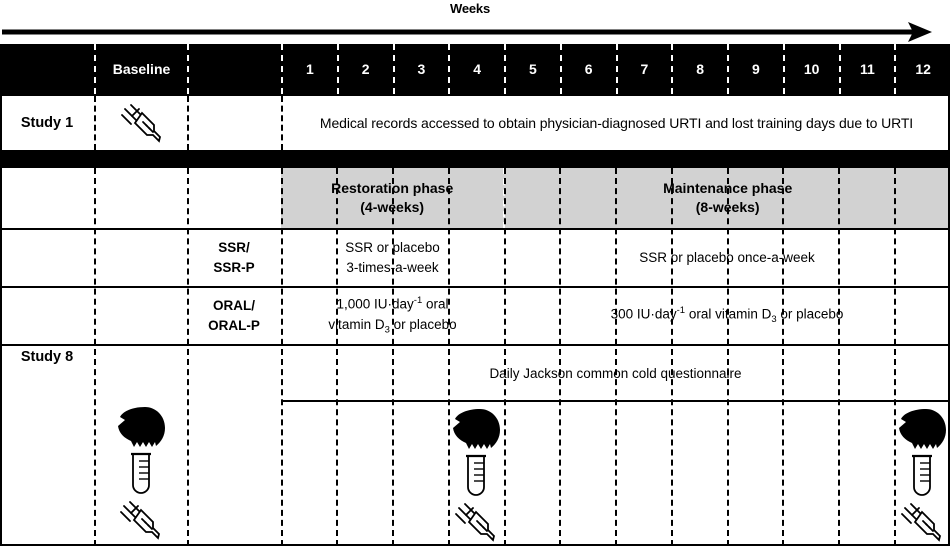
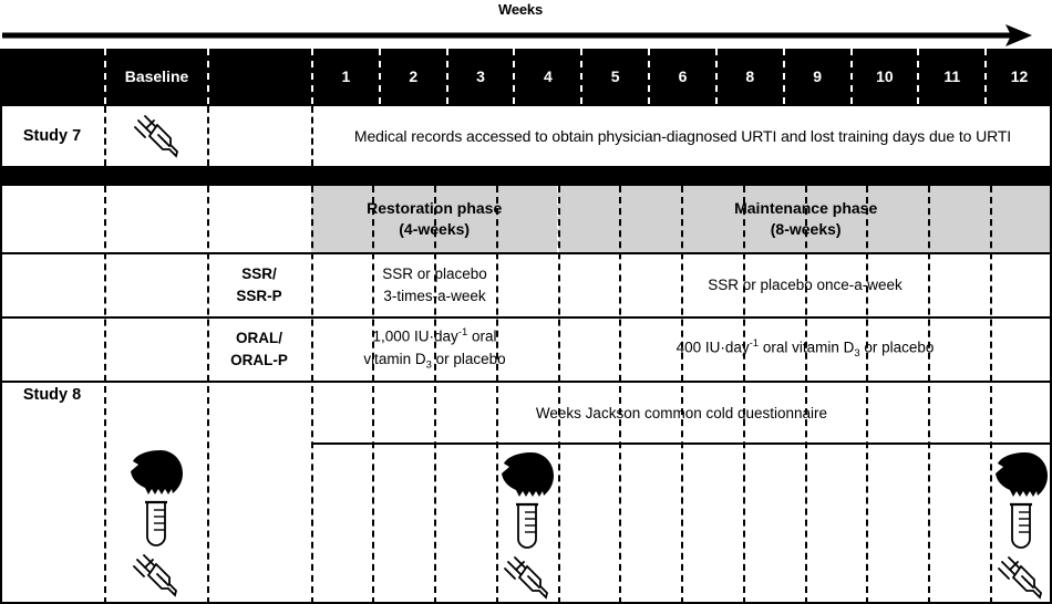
  Weeks
  Baseline
  1
  2
  3
  4
  5
  6
- 7
  8
  9
  10
  11
  12
- Study 1
+ Study 7
  Medical records accessed to obtain physician-diagnosed URTI and lost training days due to URTI
  Restoration phase
  (4-weeks)
  Maintenance phase
  (8-weeks)
  SSR/
  SSR-P
  SSR or placebo
  3-times-a-week
  SSR or placebo once-a-week
  ORAL/
  ORAL-P
  1,000 IU·day-1 oral
  vitamin D3 or placebo
- 300 IU·day-1 oral vitamin D3 or placebo
+ 400 IU·day-1 oral vitamin D3 or placebo
- Daily Jackson common cold questionnaire
+ Weeks Jackson common cold questionnaire
  Study 8
